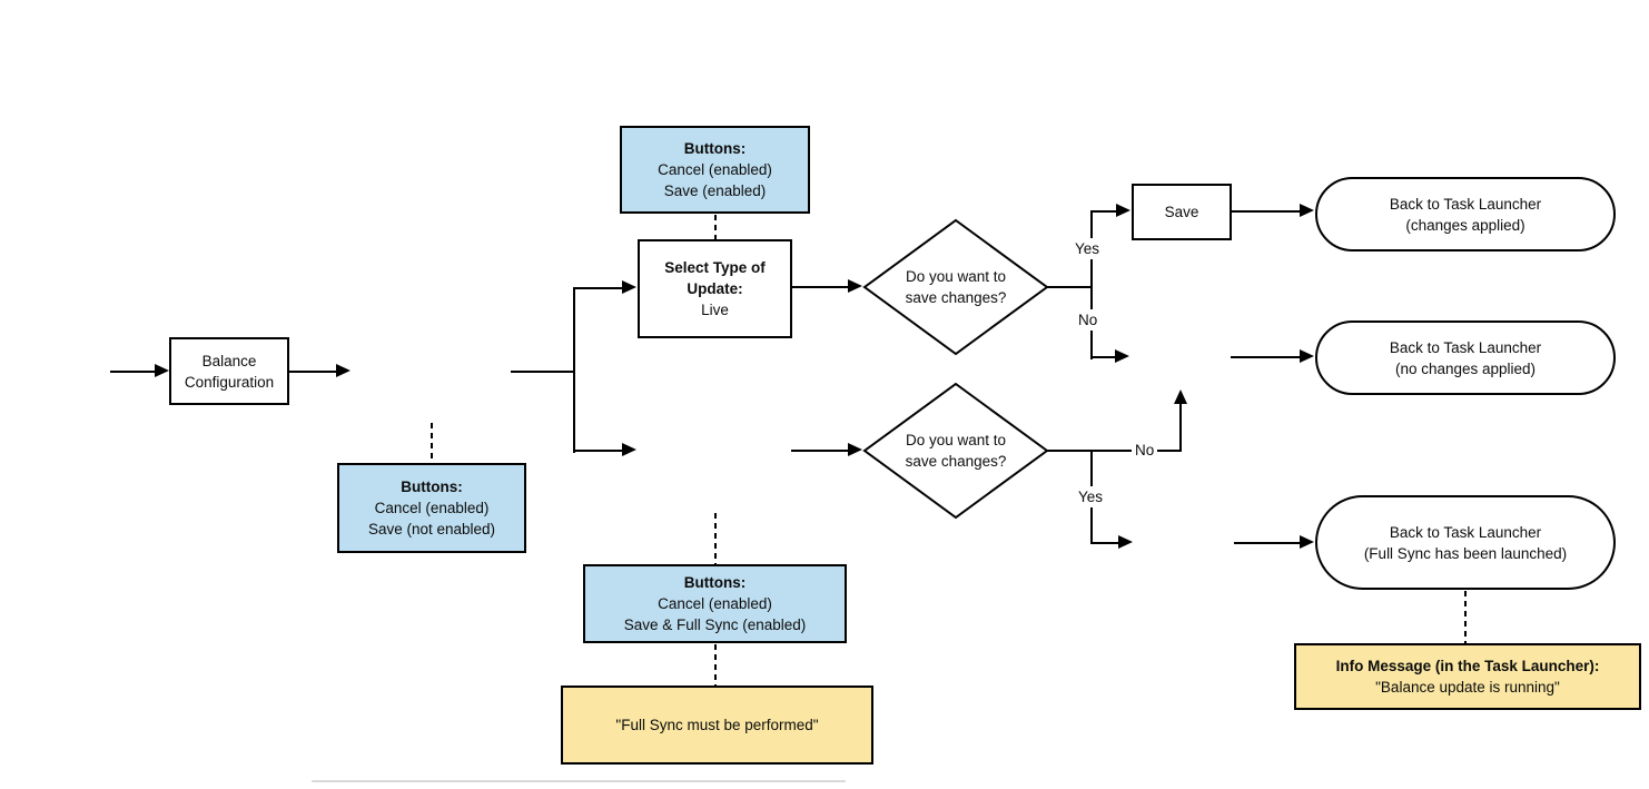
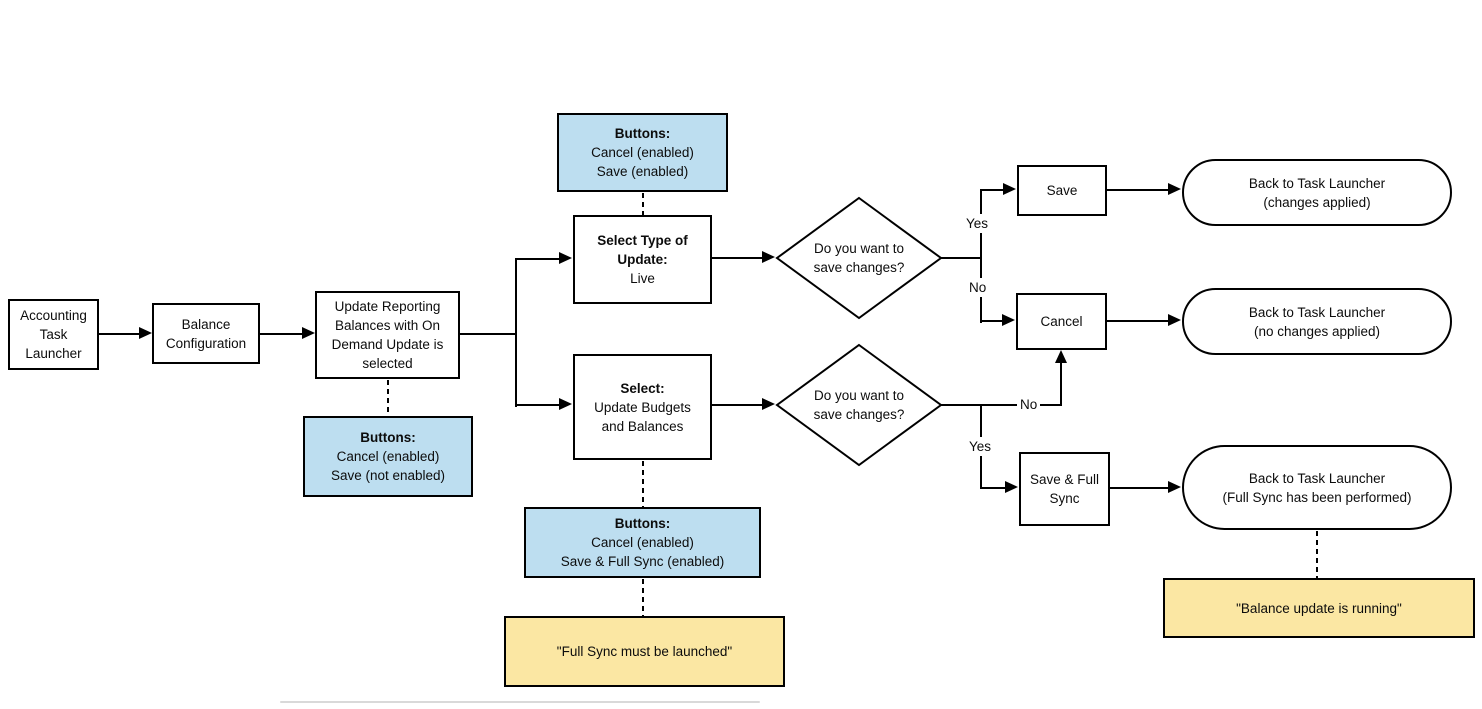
+ Accounting Task Launcher
  Balance Configuration
+ Update Reporting Balances with On Demand Update is selected
  Select Type of Update:
  Live
+ Select:
+ Update Budgets
+ and Balances
  Save
+ Cancel
+ Save & Full Sync
  Buttons:
  Cancel (enabled)
  Save (enabled)
  Buttons:
  Cancel (enabled)
  Save (not enabled)
  Buttons:
  Cancel (enabled)
  Save & Full Sync (enabled)
- "Full Sync must be performed"
+ "Full Sync must be launched"
- Info Message (in the Task Launcher):
  "Balance update is running"
  Back to Task Launcher
  (changes applied)
  Back to Task Launcher
  (no changes applied)
  Back to Task Launcher
- (Full Sync has been launched)
+ (Full Sync has been performed)
  Do you want to save changes?
  Do you want to save changes?
  Yes
  No
  No
  Yes
